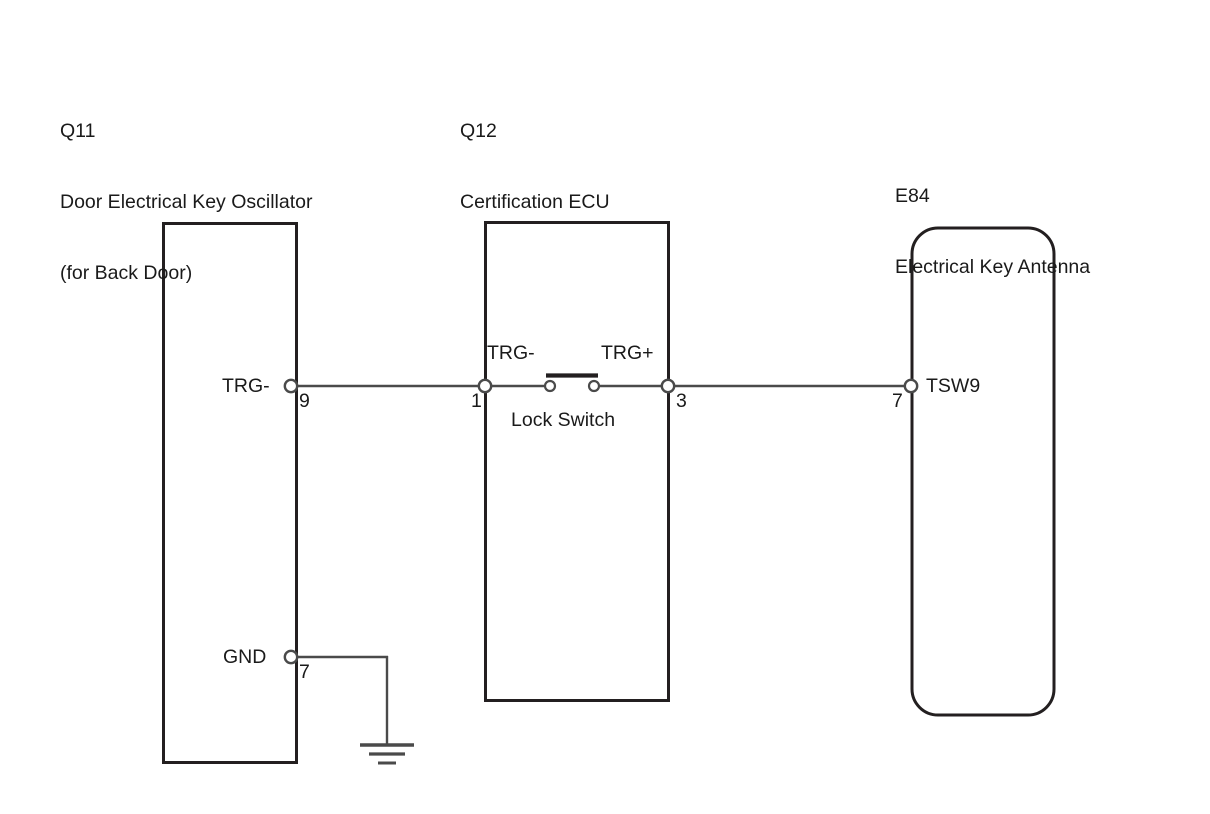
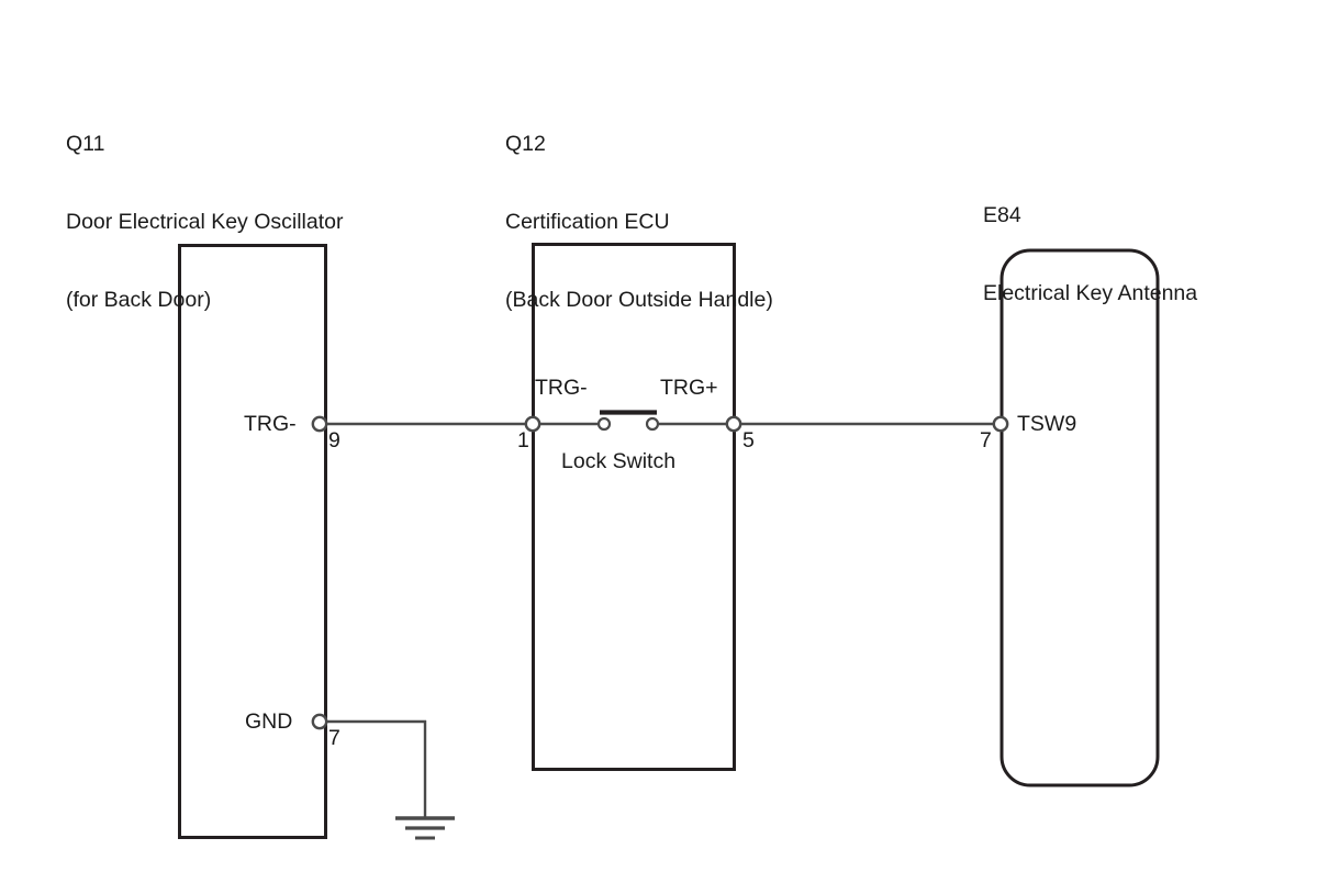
  Q11
  Door Electrical Key Oscillator
  (for Back Door)
  Q12
  Certification ECU
+ (Back Door Outside Handle)
  E84
  Electrical Key Antenna
  TRG-
  9
  GND
  7
  TRG-
  1
  TRG+
- 3
+ 5
  TSW9
  7
  Lock Switch
